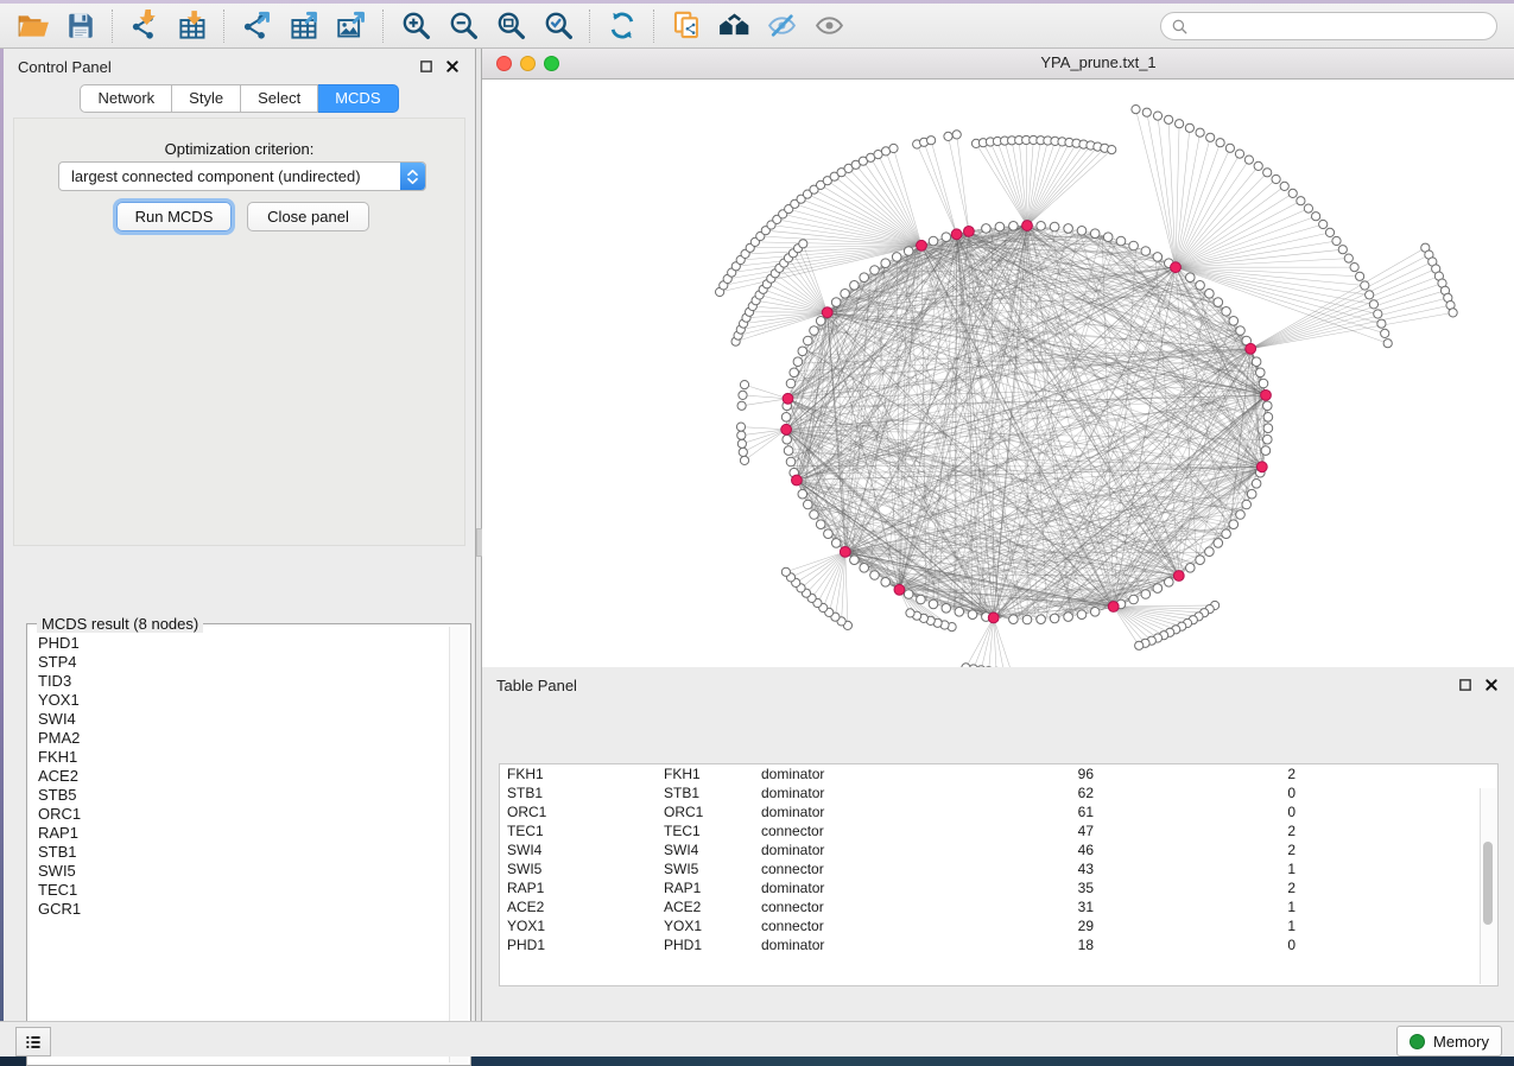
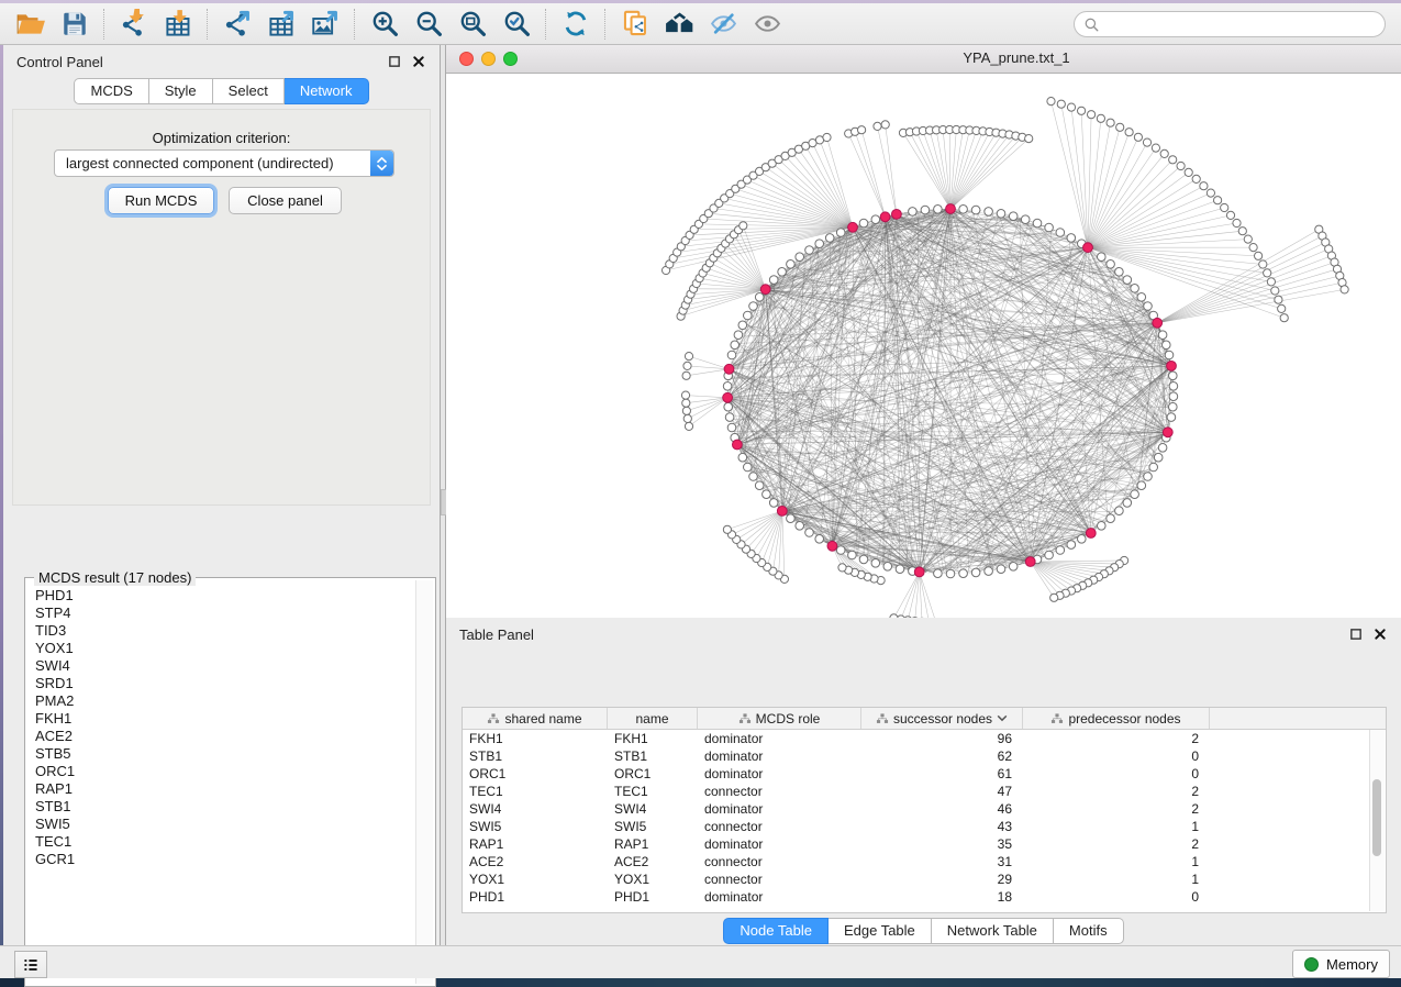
  Control Panel
- Network
+ MCDS
  Style
  Select
- MCDS
+ Network
  Optimization criterion:
  largest connected component (undirected)
  Run MCDS
  Close panel
- MCDS result (8 nodes)
+ MCDS result (17 nodes)
  PHD1
  STP4
  TID3
  YOX1
  SWI4
+ SRD1
  PMA2
  FKH1
  ACE2
  STB5
  ORC1
  RAP1
  STB1
  SWI5
  TEC1
  GCR1
  YPA_prune.txt_1
  Table Panel
+ shared name
+ name
+ MCDS role
+ successor nodes
+ predecessor nodes
  FKH1
  FKH1
  dominator
  96
  2
  STB1
  STB1
  dominator
  62
  0
  ORC1
  ORC1
  dominator
  61
  0
  TEC1
  TEC1
  connector
  47
  2
  SWI4
  SWI4
  dominator
  46
  2
  SWI5
  SWI5
  connector
  43
  1
  RAP1
  RAP1
  dominator
  35
  2
  ACE2
  ACE2
  connector
  31
  1
  YOX1
  YOX1
  connector
  29
  1
  PHD1
  PHD1
  dominator
  18
  0
+ Node Table
+ Edge Table
+ Network Table
+ Motifs
  Memory
